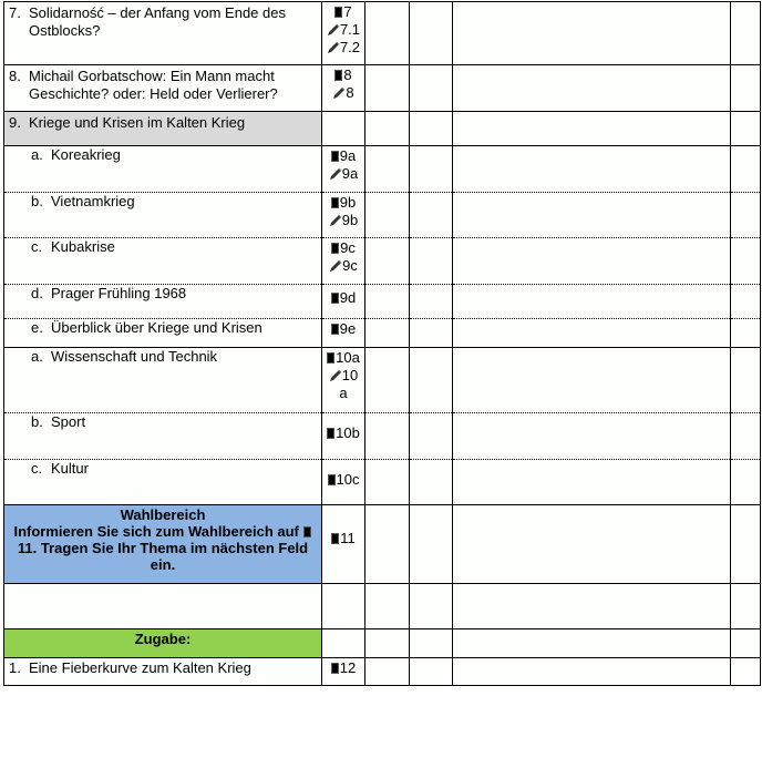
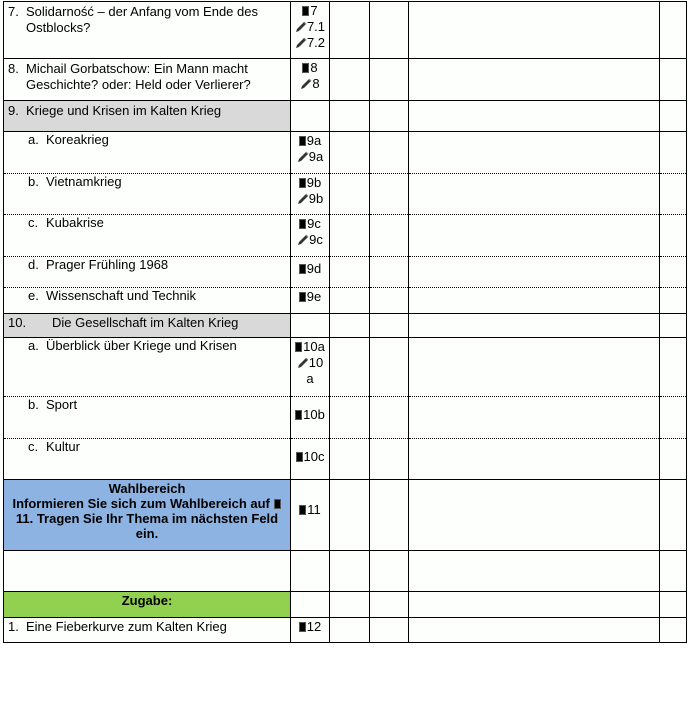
  7. Solidarność – der Anfang vom Ende des Ostblocks?	7 7.1 7.2
  8. Michail Gorbatschow: Ein Mann macht Geschichte? oder: Held oder Verlierer?	8 8
  9. Kriege und Krisen im Kalten Krieg
  a. Koreakrieg	9a 9a
  b. Vietnamkrieg	9b 9b
  c. Kubakrise	9c 9c
  d. Prager Frühling 1968	9d
- e. Überblick über Kriege und Krisen	9e
+ e. Wissenschaft und Technik	9e
+ 10. Die Gesellschaft im Kalten Krieg
- a. Wissenschaft und Technik	10a 10 a
+ a. Überblick über Kriege und Krisen	10a 10 a
  b. Sport	10b
  c. Kultur	10c
  Wahlbereich Informieren Sie sich zum Wahlbereich auf 11. Tragen Sie Ihr Thema im nächsten Feld ein.	11
  Zugabe:
  1. Eine Fieberkurve zum Kalten Krieg	12
